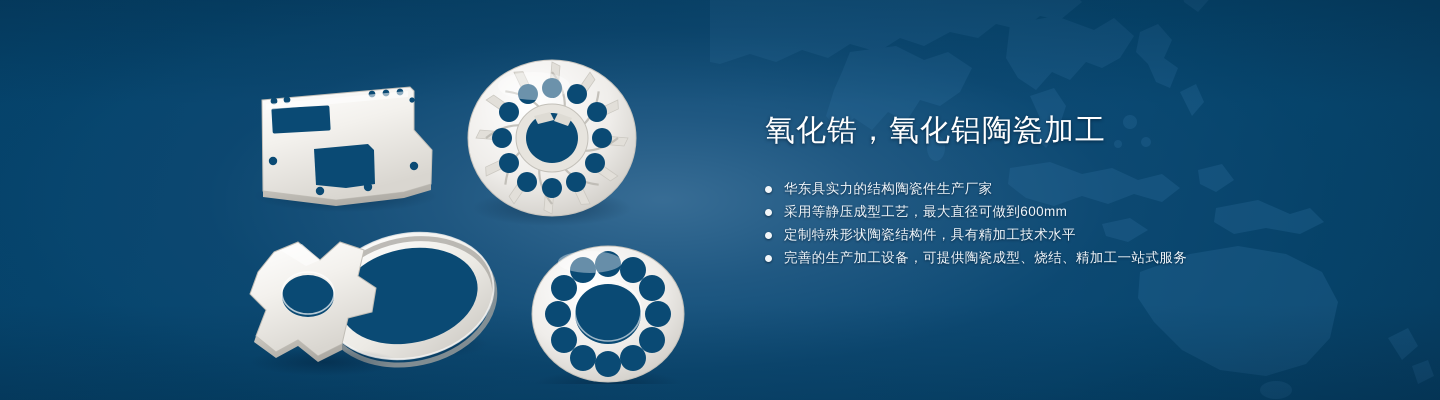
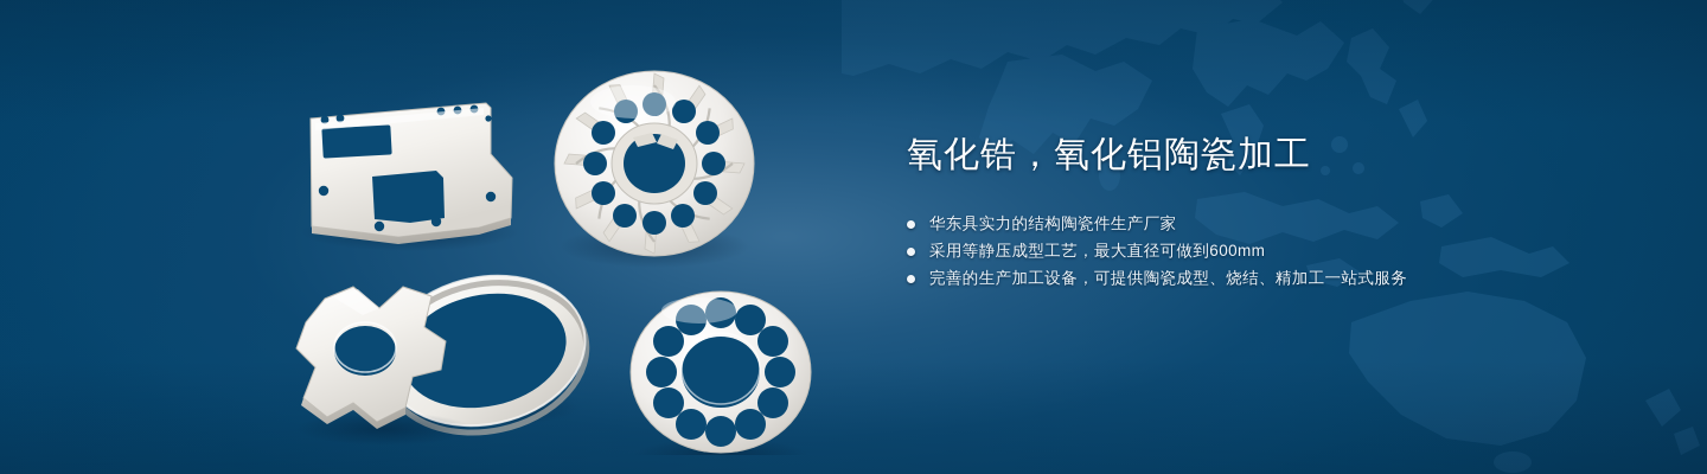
  氧化锆，氧化铝陶瓷加工
  华东具实力的结构陶瓷件生产厂家
  采用等静压成型工艺，最大直径可做到600mm
- 定制特殊形状陶瓷结构件，具有精加工技术水平
  完善的生产加工设备，可提供陶瓷成型、烧结、精加工一站式服务
